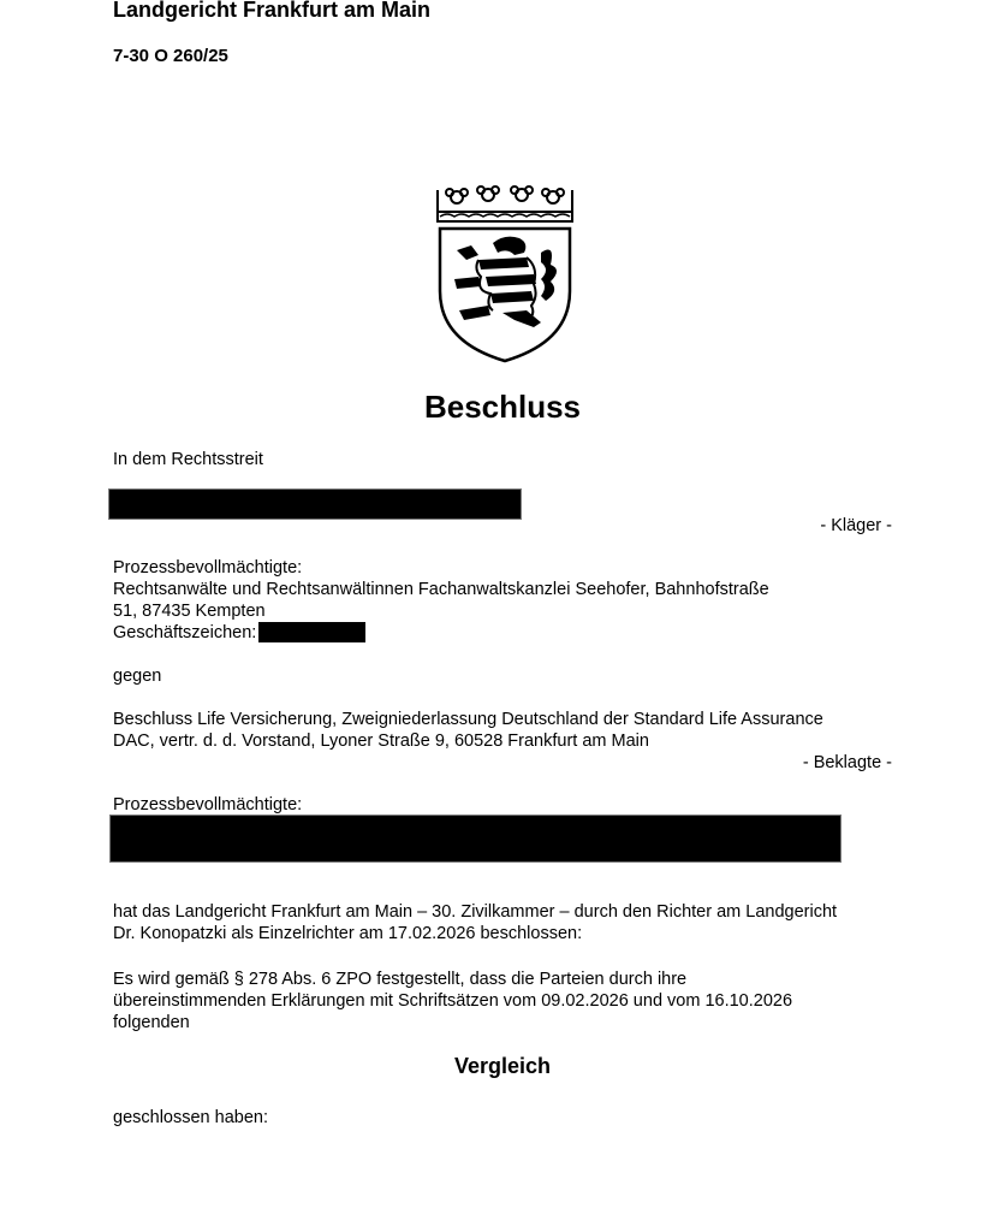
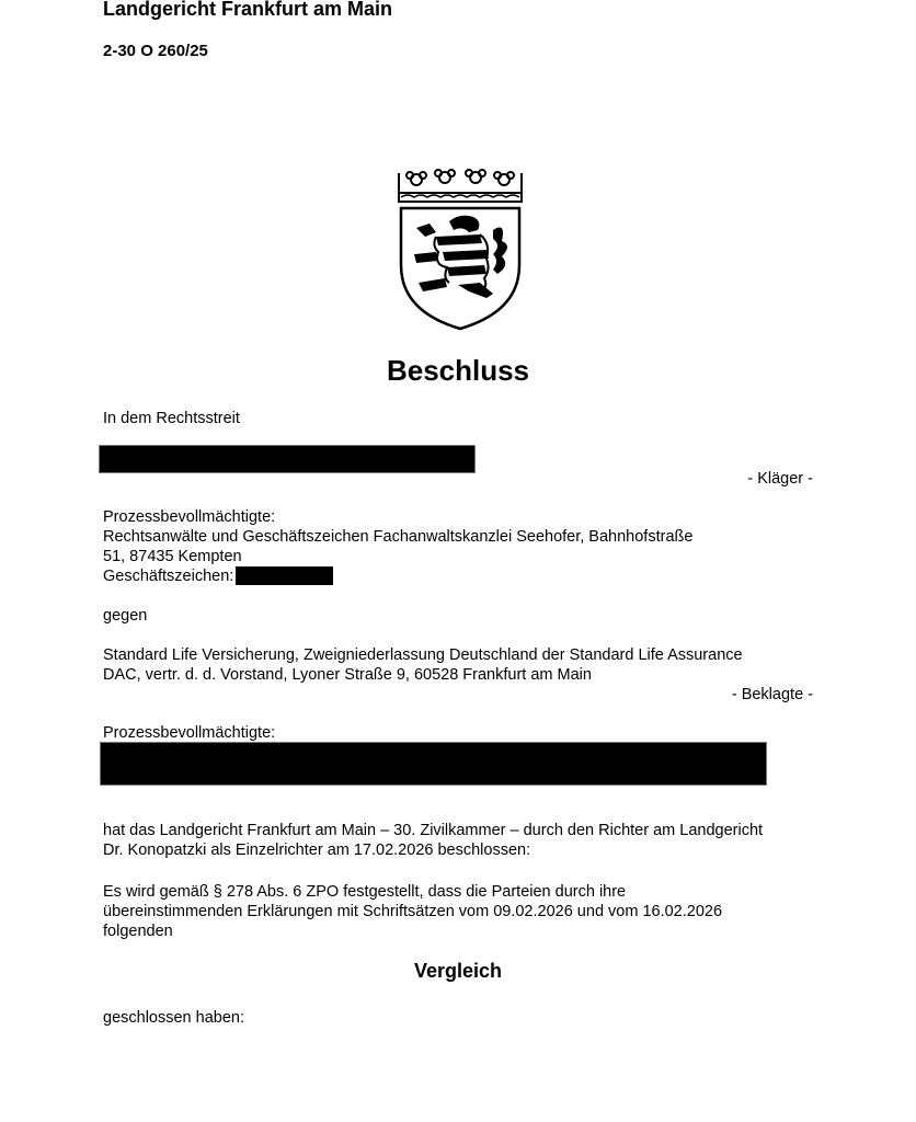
  Landgericht Frankfurt am Main
- 7-30 O 260/25
+ 2-30 O 260/25
  Beschluss
  In dem Rechtsstreit
  - Kläger -
  Prozessbevollmächtigte:
- Rechtsanwälte und Rechtsanwältinnen Fachanwaltskanzlei Seehofer, Bahnhofstraße
+ Rechtsanwälte und Geschäftszeichen Fachanwaltskanzlei Seehofer, Bahnhofstraße
  51, 87435 Kempten
  Geschäftszeichen:
  gegen
- Beschluss Life Versicherung, Zweigniederlassung Deutschland der Standard Life Assurance
+ Standard Life Versicherung, Zweigniederlassung Deutschland der Standard Life Assurance
  DAC, vertr. d. d. Vorstand, Lyoner Straße 9, 60528 Frankfurt am Main
  - Beklagte -
  Prozessbevollmächtigte:
  hat das Landgericht Frankfurt am Main – 30. Zivilkammer – durch den Richter am Landgericht
  Dr. Konopatzki als Einzelrichter am 17.02.2026 beschlossen:
  Es wird gemäß § 278 Abs. 6 ZPO festgestellt, dass die Parteien durch ihre
- übereinstimmenden Erklärungen mit Schriftsätzen vom 09.02.2026 und vom 16.10.2026
+ übereinstimmenden Erklärungen mit Schriftsätzen vom 09.02.2026 und vom 16.02.2026
  folgenden
  Vergleich
  geschlossen haben:
